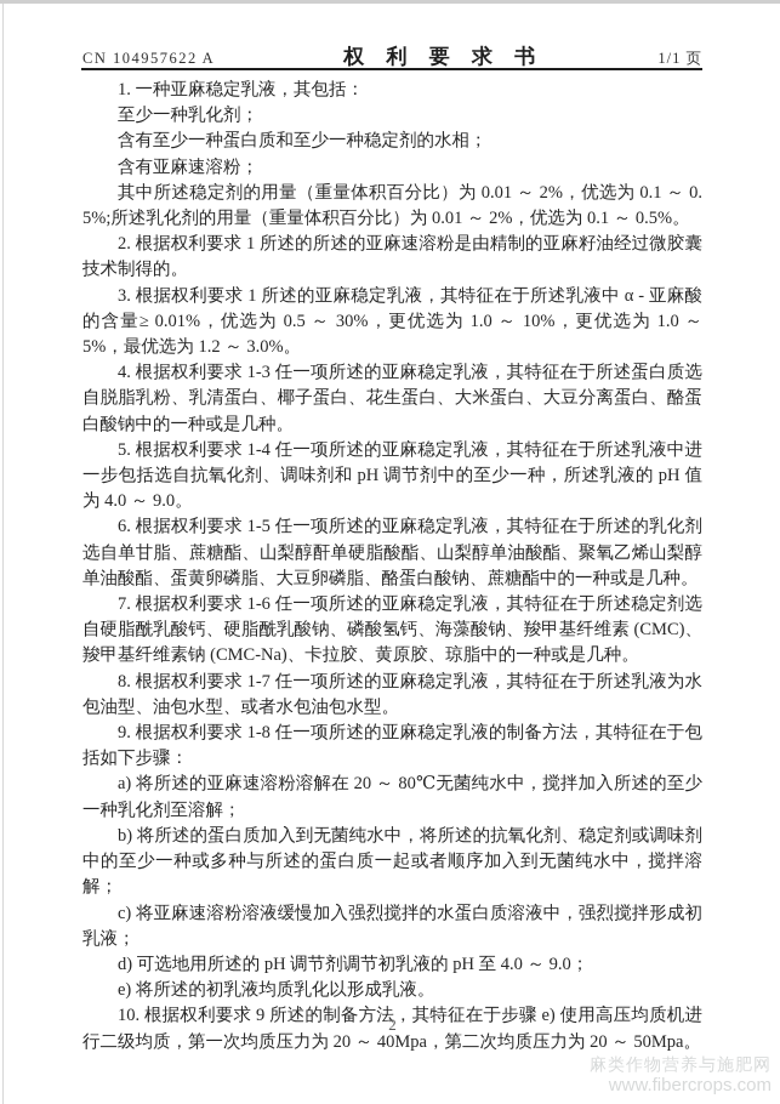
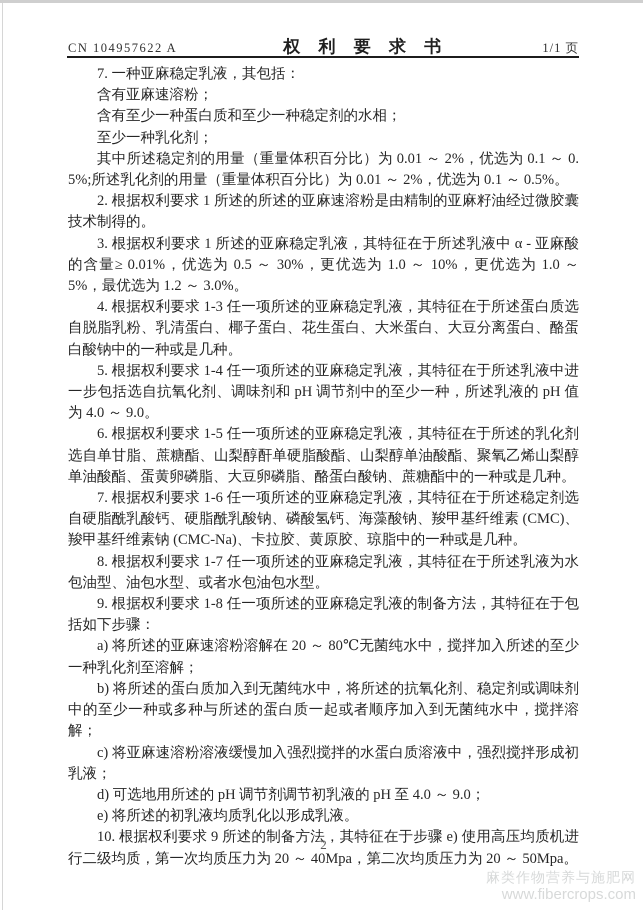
  CN 104957622 A
  权 利 要 求 书
  1/1 页
- 1. 一种亚麻稳定乳液，其包括：
+ 7. 一种亚麻稳定乳液，其包括：
- 至少一种乳化剂；
+ 含有亚麻速溶粉；
  含有至少一种蛋白质和至少一种稳定剂的水相；
- 含有亚麻速溶粉；
+ 至少一种乳化剂；
  其中所述稳定剂的用量（重量体积百分比）为 0.01 ～ 2%，优选为 0.1 ～ 0.5%;所述乳化剂的用量（重量体积百分比）为 0.01 ～ 2%，优选为 0.1 ～ 0.5%。
  2. 根据权利要求 1 所述的所述的亚麻速溶粉是由精制的亚麻籽油经过微胶囊技术制得的。
  3. 根据权利要求 1 所述的亚麻稳定乳液，其特征在于所述乳液中 α - 亚麻酸的含量≥ 0.01%，优选为 0.5 ～ 30%，更优选为 1.0 ～ 10%，更优选为 1.0 ～ 5%，最优选为 1.2 ～ 3.0%。
  4. 根据权利要求 1-3 任一项所述的亚麻稳定乳液，其特征在于所述蛋白质选自脱脂乳粉、乳清蛋白、椰子蛋白、花生蛋白、大米蛋白、大豆分离蛋白、酪蛋白酸钠中的一种或是几种。
  5. 根据权利要求 1-4 任一项所述的亚麻稳定乳液，其特征在于所述乳液中进一步包括选自抗氧化剂、调味剂和 pH 调节剂中的至少一种，所述乳液的 pH 值为 4.0 ～ 9.0。
  6. 根据权利要求 1-5 任一项所述的亚麻稳定乳液，其特征在于所述的乳化剂选自单甘脂、蔗糖酯、山梨醇酐单硬脂酸酯、山梨醇单油酸酯、聚氧乙烯山梨醇单油酸酯、蛋黄卵磷脂、大豆卵磷脂、酪蛋白酸钠、蔗糖酯中的一种或是几种。
  7. 根据权利要求 1-6 任一项所述的亚麻稳定乳液，其特征在于所述稳定剂选自硬脂酰乳酸钙、硬脂酰乳酸钠、磷酸氢钙、海藻酸钠、羧甲基纤维素 (CMC)、羧甲基纤维素钠 (CMC-Na)、卡拉胶、黄原胶、琼脂中的一种或是几种。
  8. 根据权利要求 1-7 任一项所述的亚麻稳定乳液，其特征在于所述乳液为水包油型、油包水型、或者水包油包水型。
  9. 根据权利要求 1-8 任一项所述的亚麻稳定乳液的制备方法，其特征在于包括如下步骤：
  a) 将所述的亚麻速溶粉溶解在 20 ～ 80℃无菌纯水中，搅拌加入所述的至少一种乳化剂至溶解；
  b) 将所述的蛋白质加入到无菌纯水中，将所述的抗氧化剂、稳定剂或调味剂中的至少一种或多种与所述的蛋白质一起或者顺序加入到无菌纯水中，搅拌溶解；
  c) 将亚麻速溶粉溶液缓慢加入强烈搅拌的水蛋白质溶液中，强烈搅拌形成初乳液；
  d) 可选地用所述的 pH 调节剂调节初乳液的 pH 至 4.0 ～ 9.0；
  e) 将所述的初乳液均质乳化以形成乳液。
  10. 根据权利要求 9 所述的制备方法，其特征在于步骤 e) 使用高压均质机进行二级均质，第一次均质压力为 20 ～ 40Mpa，第二次均质压力为 20 ～ 50Mpa。
  2
  麻类作物营养与施肥网
  www.fibercrops.com
